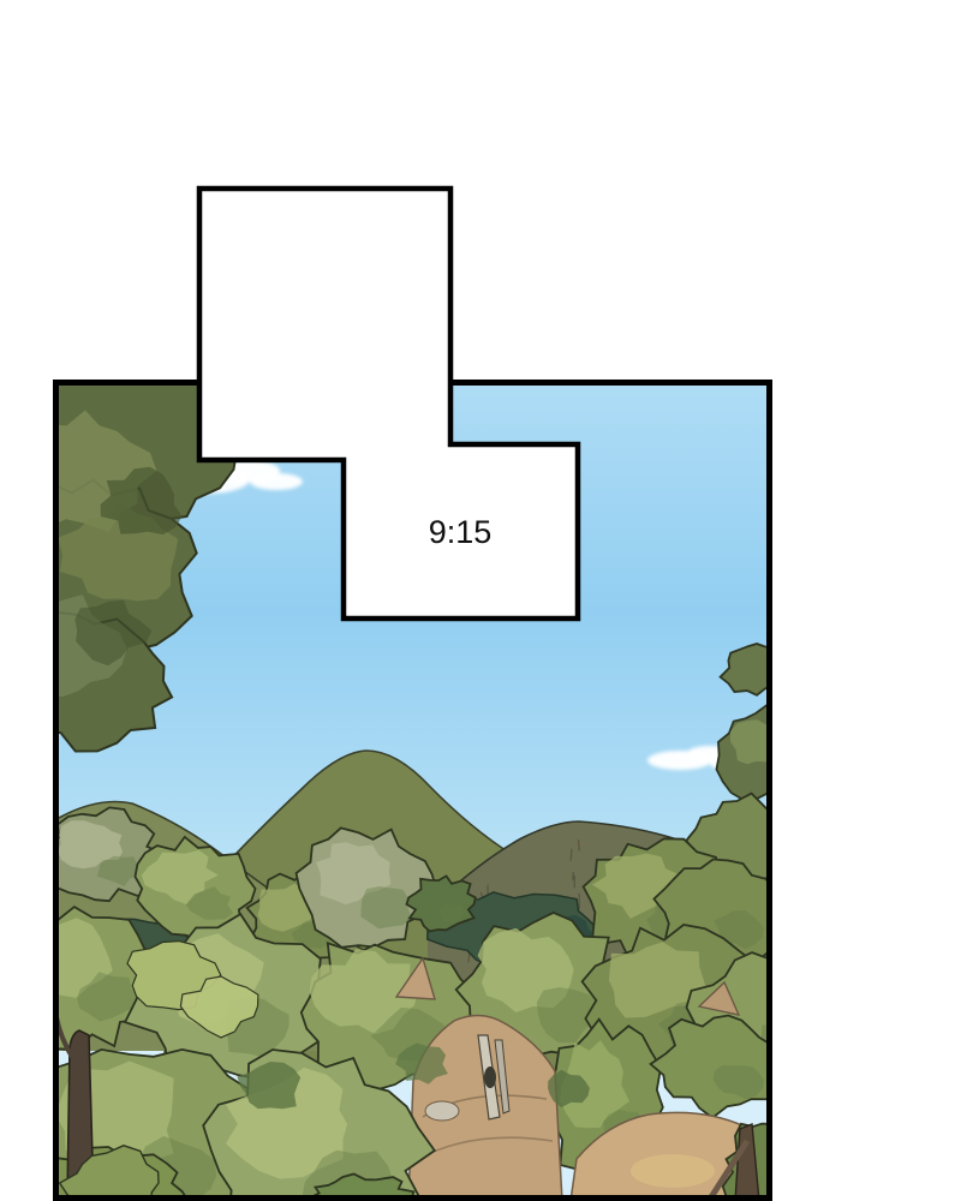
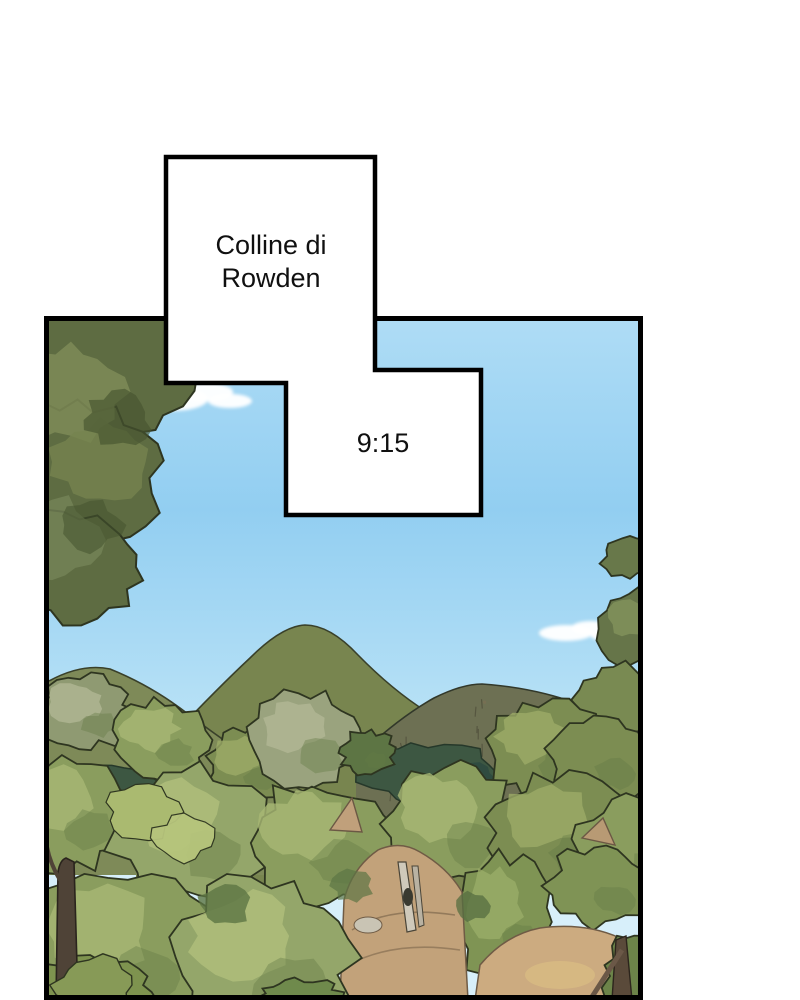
+ Colline di Rowden
  9:15
